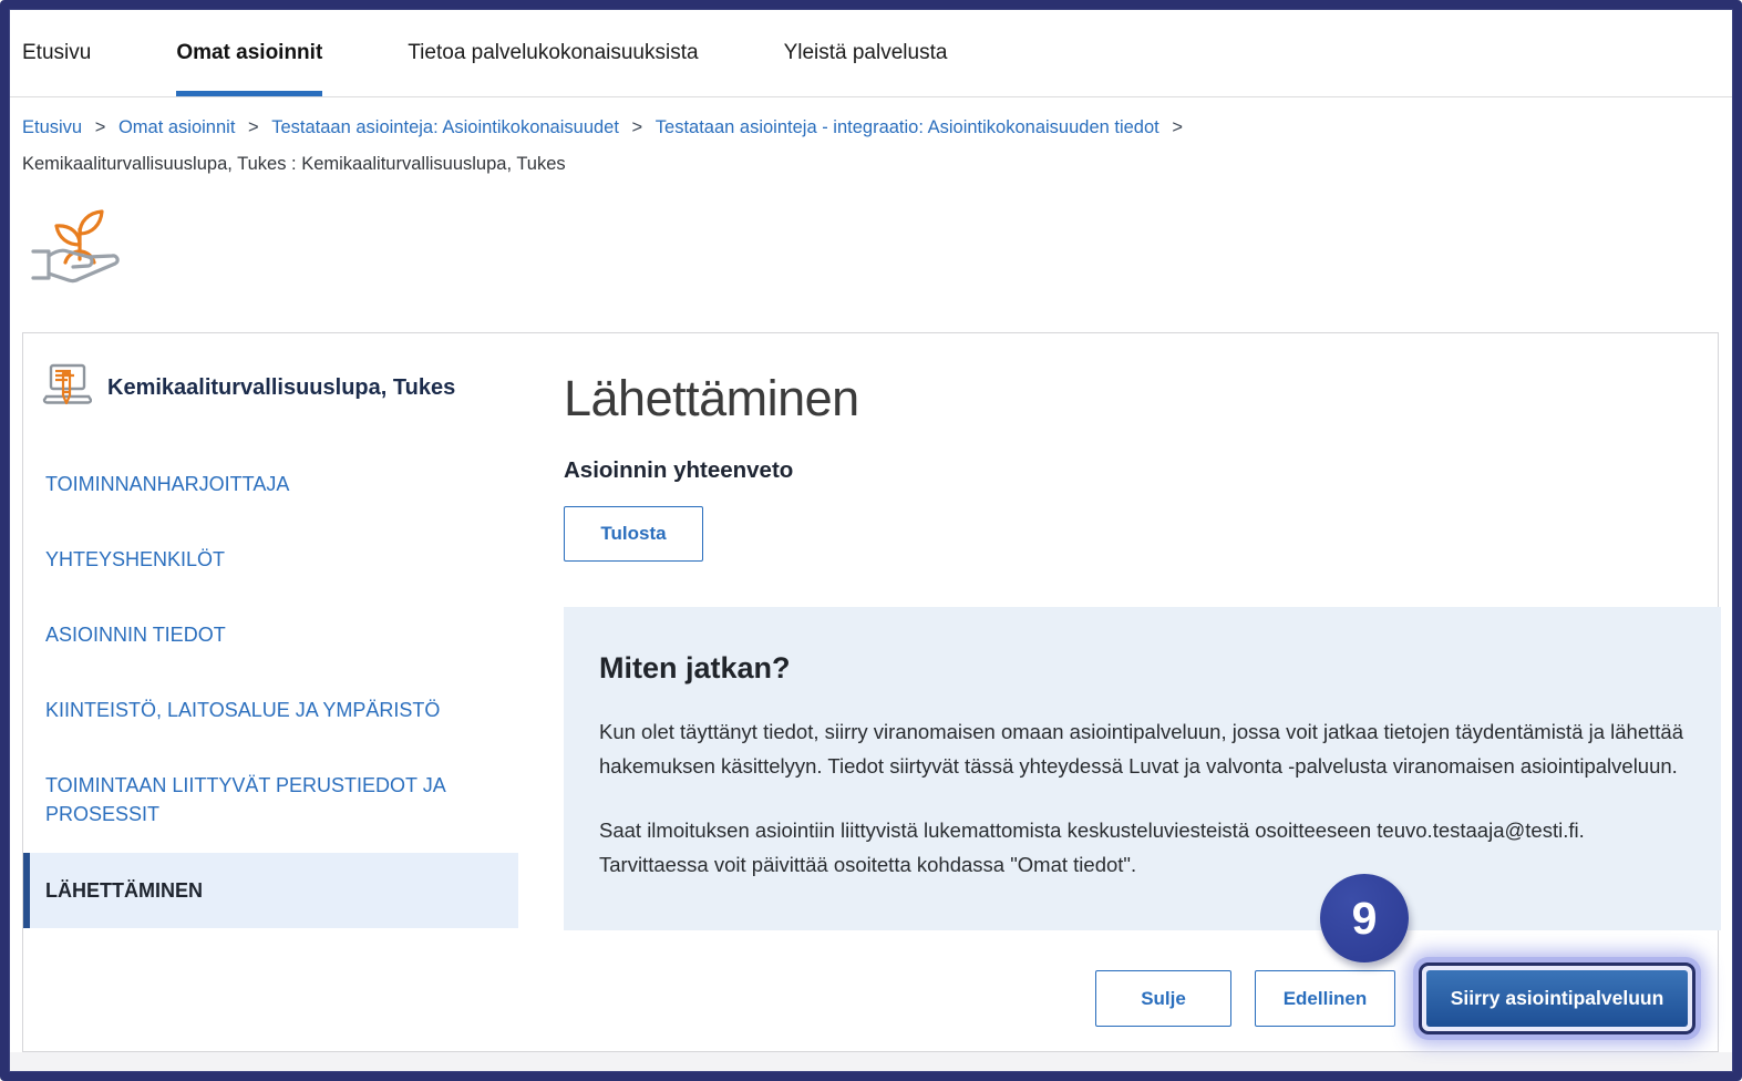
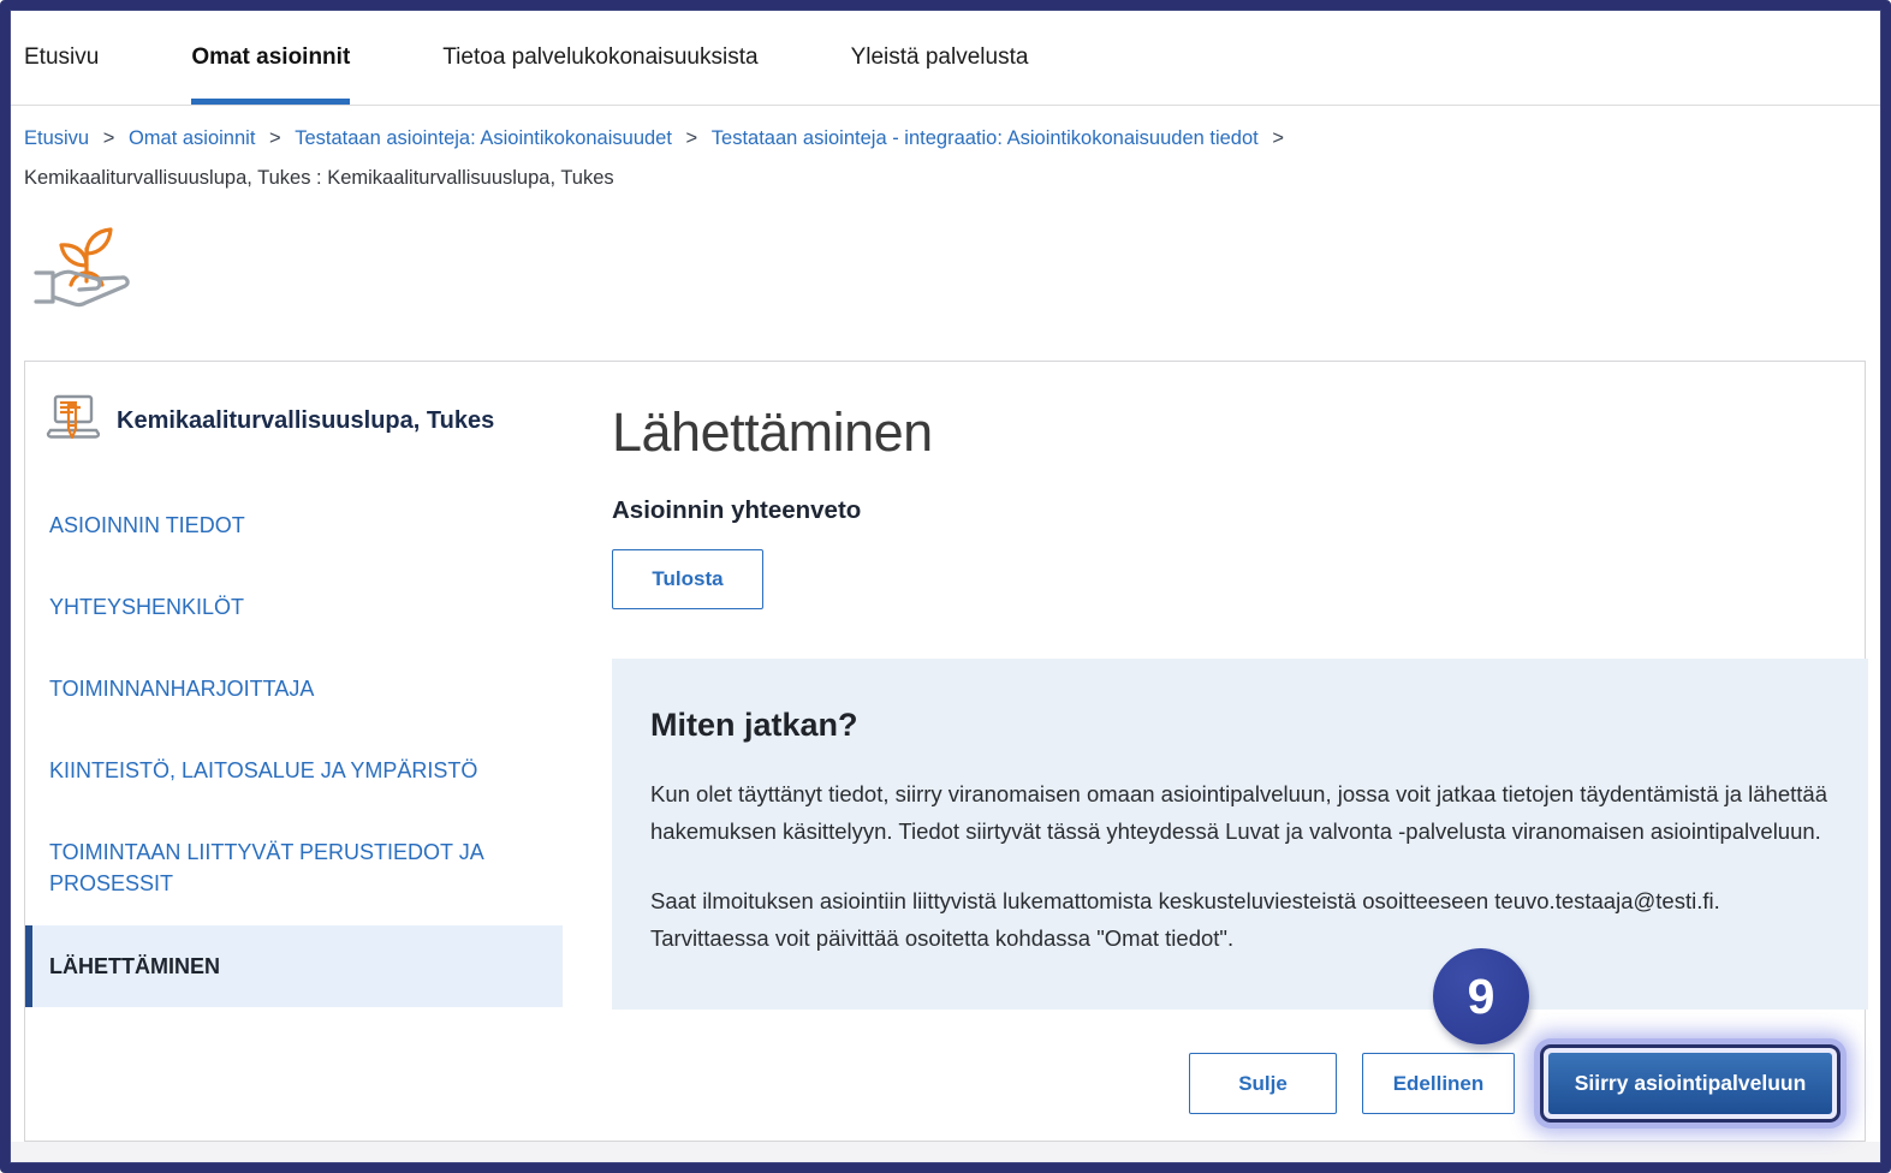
  Etusivu
  Omat asioinnit
  Tietoa palvelukokonaisuuksista
  Yleistä palvelusta
  Etusivu > Omat asioinnit > Testataan asiointeja: Asiointikokonaisuudet > Testataan asiointeja - integraatio: Asiointikokonaisuuden tiedot > Kemikaaliturvallisuuslupa, Tukes : Kemikaaliturvallisuuslupa, Tukes
  Kemikaaliturvallisuuslupa, Tukes
- TOIMINNANHARJOITTAJA
+ ASIOINNIN TIEDOT
  YHTEYSHENKILÖT
- ASIOINNIN TIEDOT
+ TOIMINNANHARJOITTAJA
  KIINTEISTÖ, LAITOSALUE JA YMPÄRISTÖ
  TOIMINTAAN LIITTYVÄT PERUSTIEDOT JA PROSESSIT
  LÄHETTÄMINEN
  Lähettäminen
  Asioinnin yhteenveto
  Tulosta
  Miten jatkan?
  Kun olet täyttänyt tiedot, siirry viranomaisen omaan asiointipalveluun, jossa voit jatkaa tietojen täydentämistä ja lähettää hakemuksen käsittelyyn. Tiedot siirtyvät tässä yhteydessä Luvat ja valvonta -palvelusta viranomaisen asiointipalveluun.
  Saat ilmoituksen asiointiin liittyvistä lukemattomista keskusteluviesteistä osoitteeseen teuvo.testaaja@testi.fi. Tarvittaessa voit päivittää osoitetta kohdassa "Omat tiedot".
  Sulje
  Edellinen
  Siirry asiointipalveluun
  9
